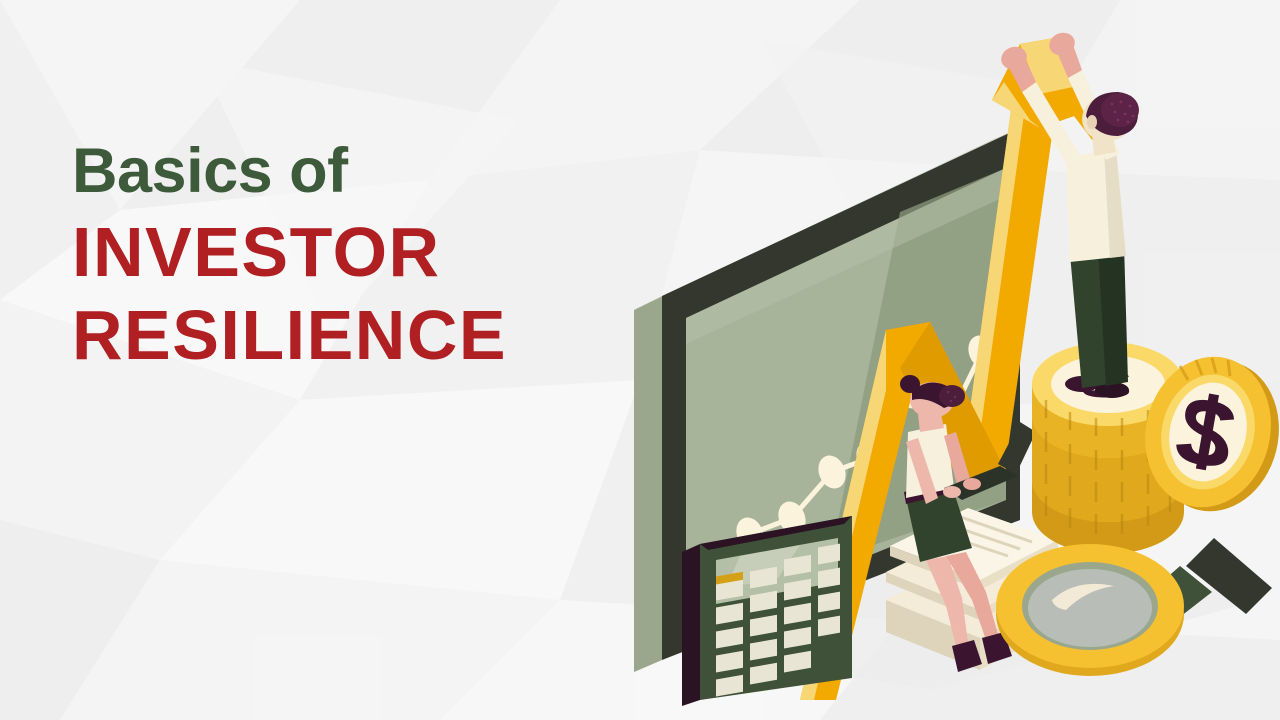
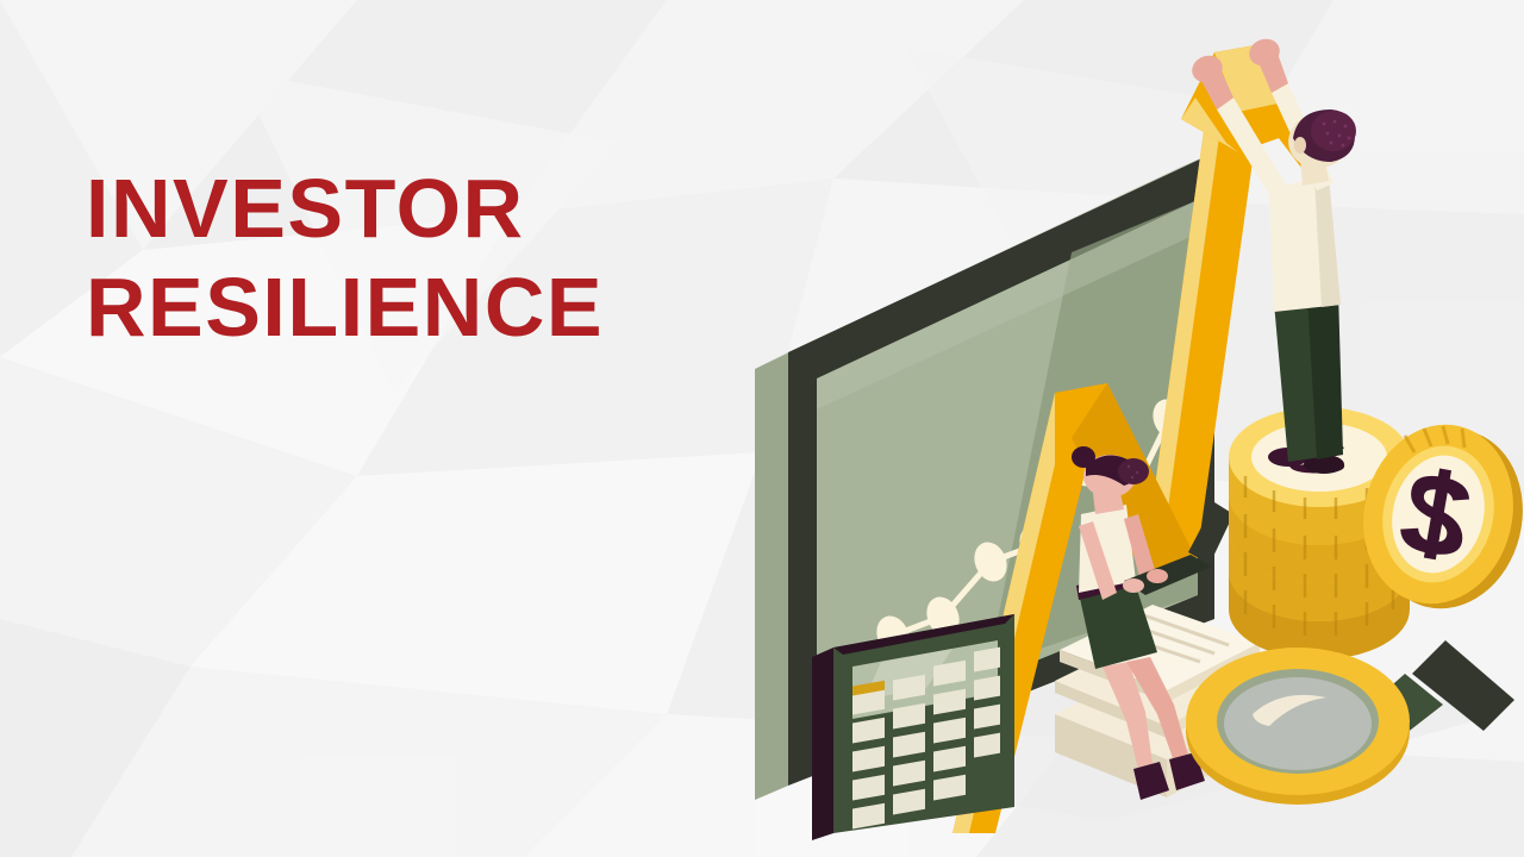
- Basics of
  INVESTOR
  RESILIENCE
